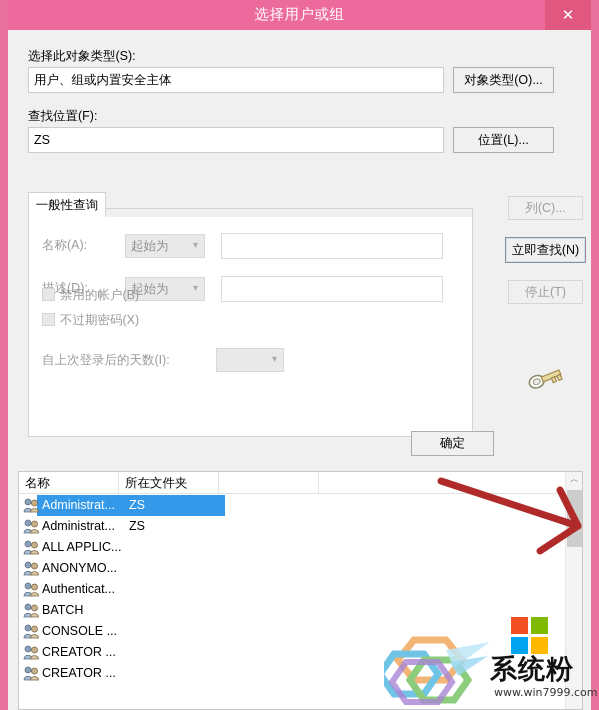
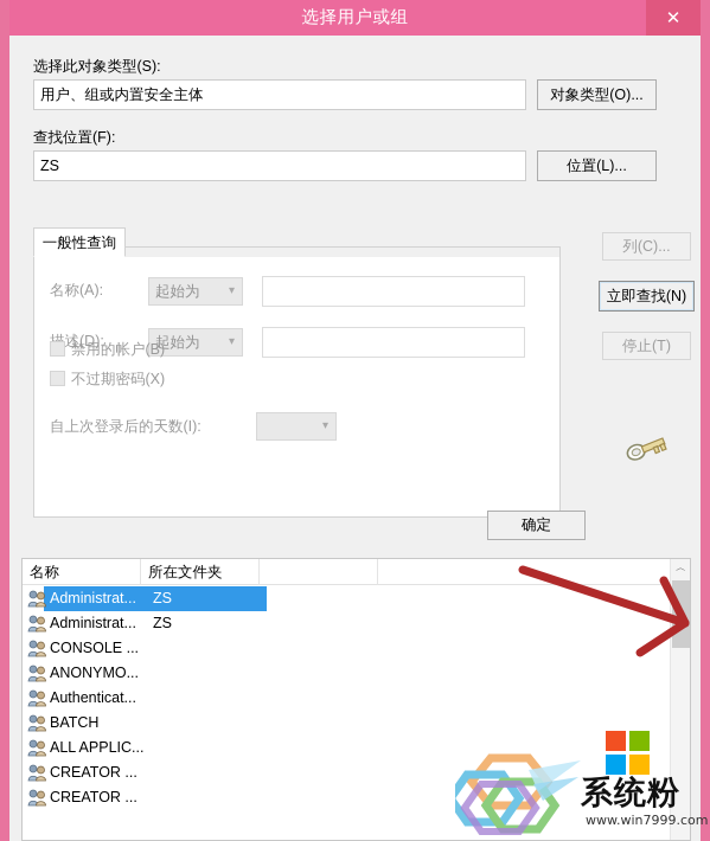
  选择用户或组
  ✕
  选择此对象类型(S):
  用户、组或内置安全主体
  对象类型(O)...
  查找位置(F):
  ZS
  位置(L)...
  一般性查询
  名称(A):
  起始为
  ▾
  述(D):
  起始为
  ▾
  禁用的帐户(B)
  不过期密码(X)
  自上次登录后的天数(I):
  ▾
  列(C)...
  立即查找(N)
  停止(T)
  确定
  名称
  所在文件夹
  Administrat...
  ZS
  Administrat...
  ZS
- ALL APPLIC...
+ CONSOLE ...
  ANONYMO...
  Authenticat...
  BATCH
- CONSOLE ...
+ ALL APPLIC...
  CREATOR ...
  CREATOR ...
  ︿
  系统粉
  www.win7999.com
